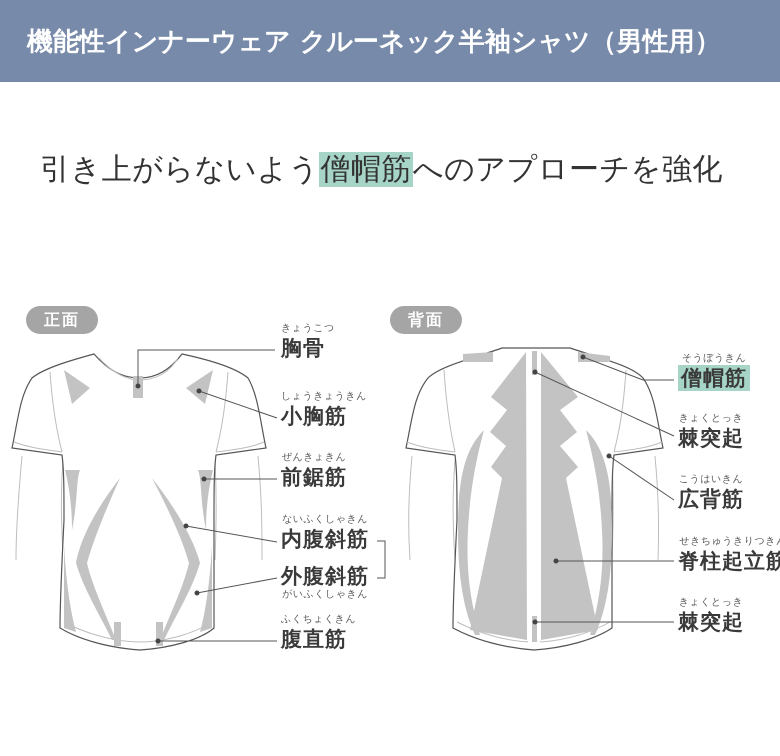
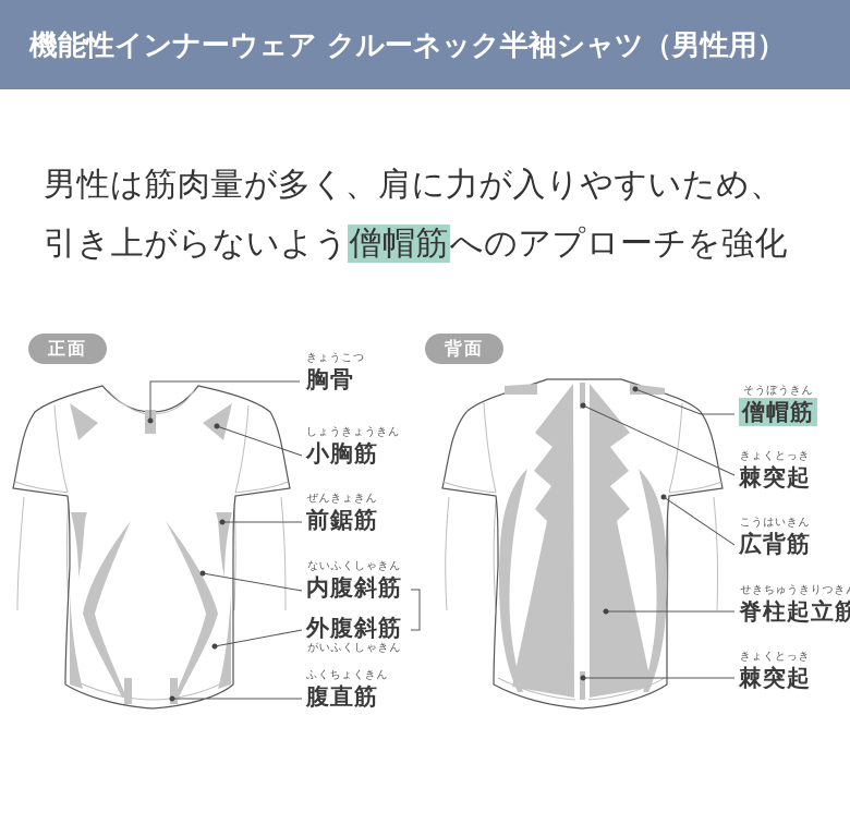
  機能性インナーウェア クルーネック半袖シャツ（男性用）
+ 男性は筋肉量が多く、肩に力が入りやすいため、
  引き上がらないよう僧帽筋へのアプローチを強化
  正面
  背面
  きょうこつ
  胸骨
  しょうきょうきん
  小胸筋
  ぜんきょきん
  前鋸筋
  ないふくしゃきん
  内腹斜筋
  外腹斜筋
  がいふくしゃきん
  ふくちょくきん
  腹直筋
  そうぼうきん
  僧帽筋
  きょくとっき
  棘突起
  こうはいきん
  広背筋
  せきちゅうきりつき
  脊柱起立筋
  きょくとっき
  棘突起
